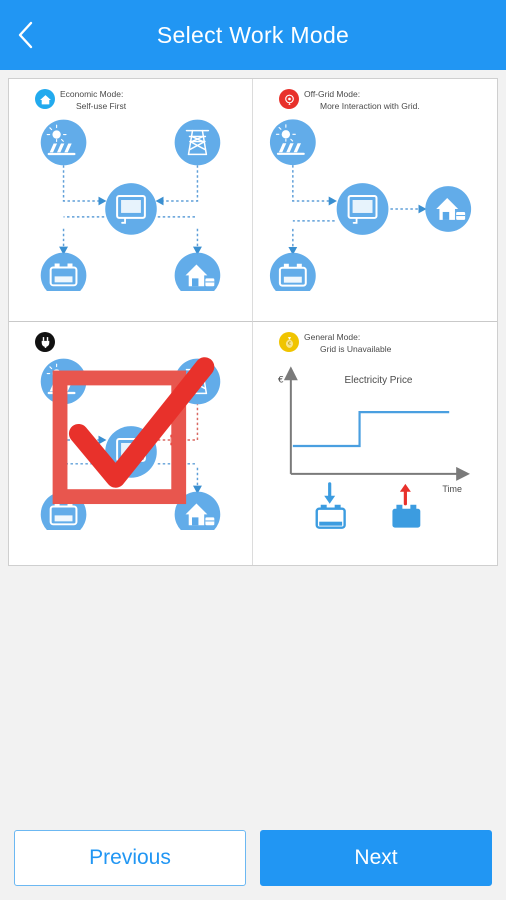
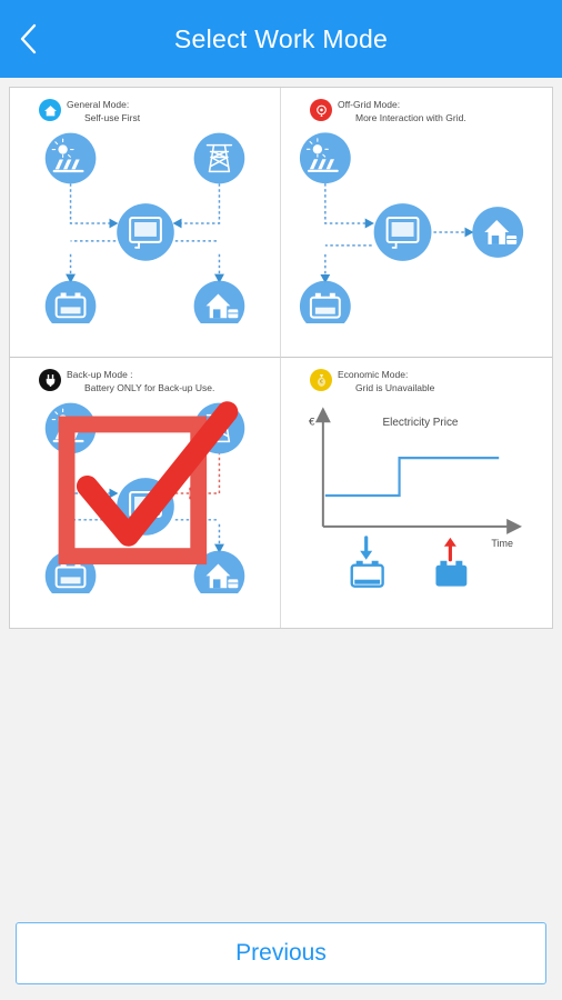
  Select Work Mode
- Economic Mode:
+ General Mode:
  Self-use First
  Off-Grid Mode:
  More Interaction with Grid.
+ Back-up Mode :
+ Battery ONLY for Back-up Use.
- General Mode:
+ Economic Mode:
  Grid is Unavailable
  €
  Time
  Electricity Price
  Previous
- Next
